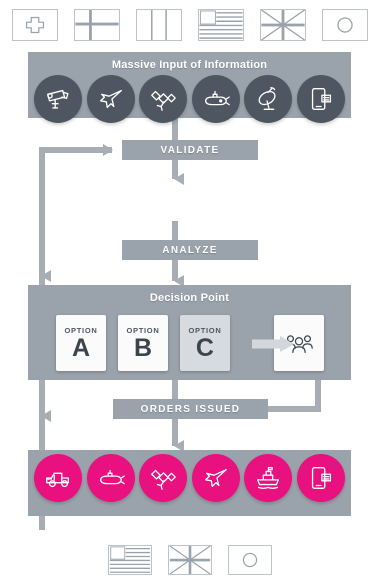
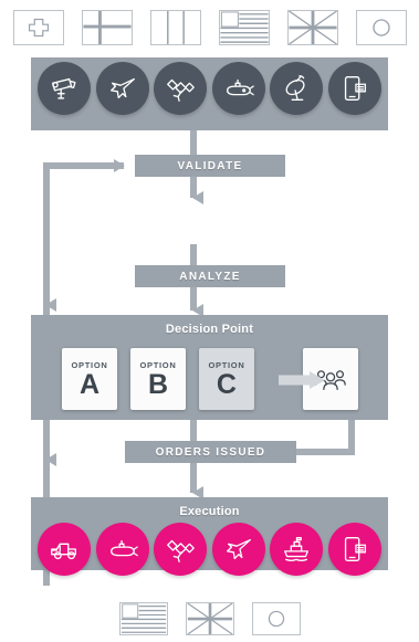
- Massive Input of Information
  VALIDATE
  ANALYZE
  Decision Point
  OPTION
  A
  OPTION
  B
  OPTION
  C
  ORDERS ISSUED
+ Execution
